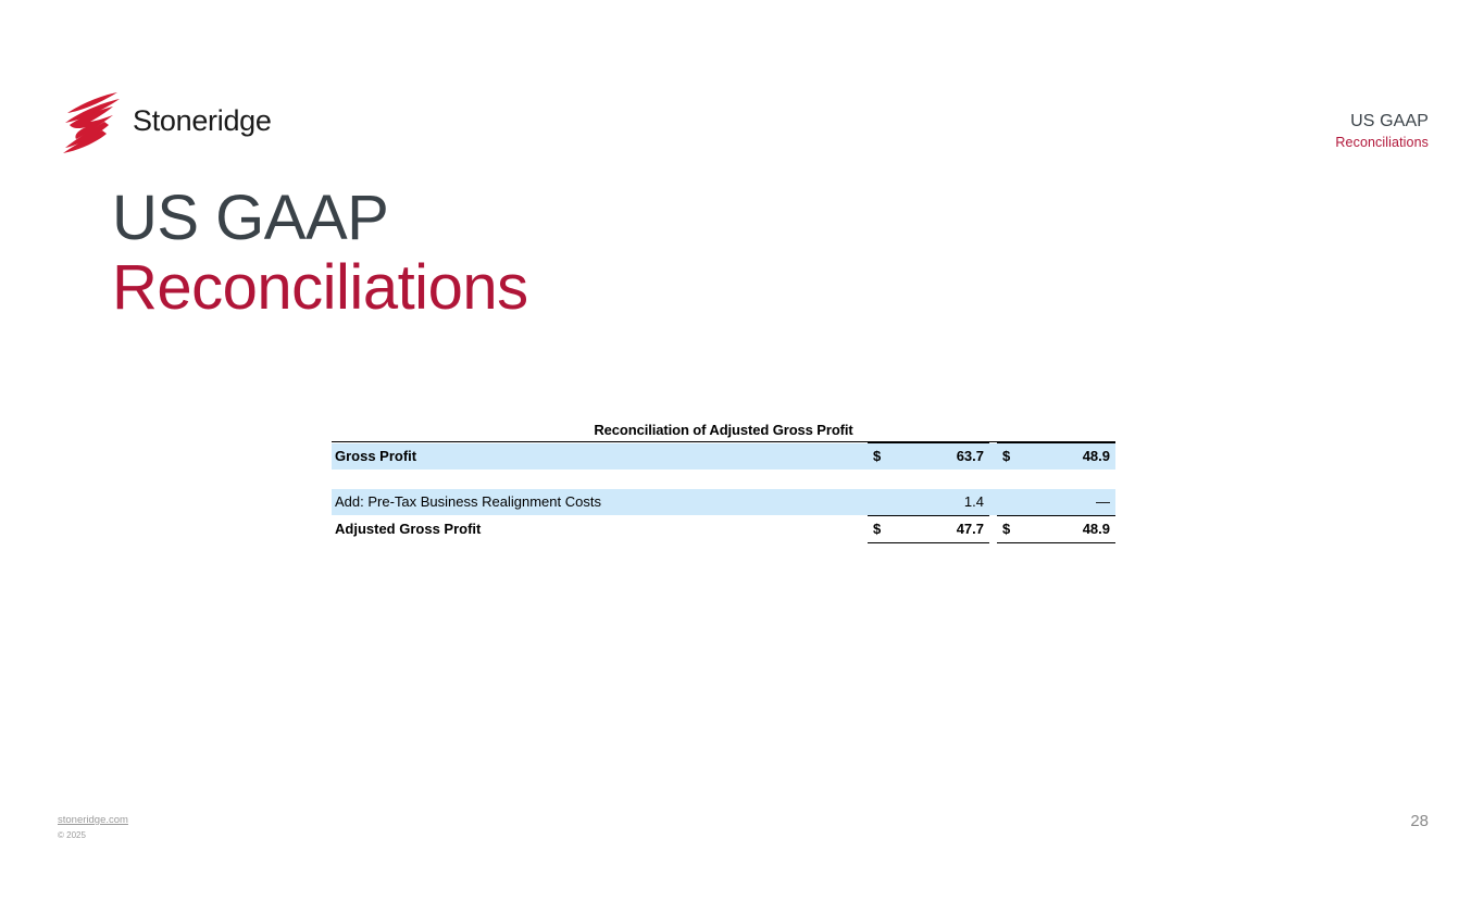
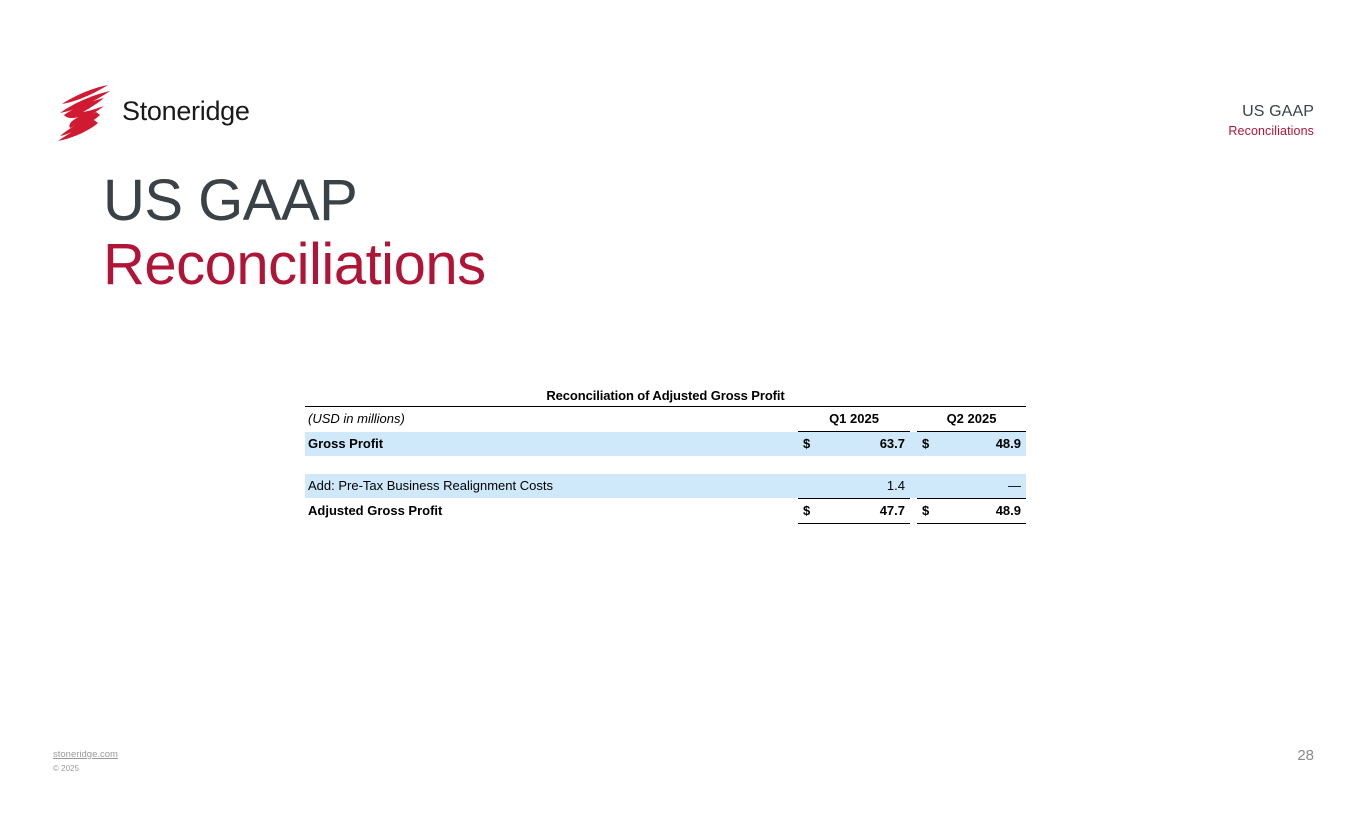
  Stoneridge
  US GAAP
  Reconciliations
  US GAAP
  Reconciliations
  Reconciliation of Adjusted Gross Profit
+ (USD in millions)	Q1 2025		Q2 2025
  Gross Profit	$	63.7		$	48.9
  Add: Pre-Tax Business Realignment Costs		1.4			—
  Adjusted Gross Profit	$	47.7		$	48.9
  stoneridge.com
  © 2025
  28
